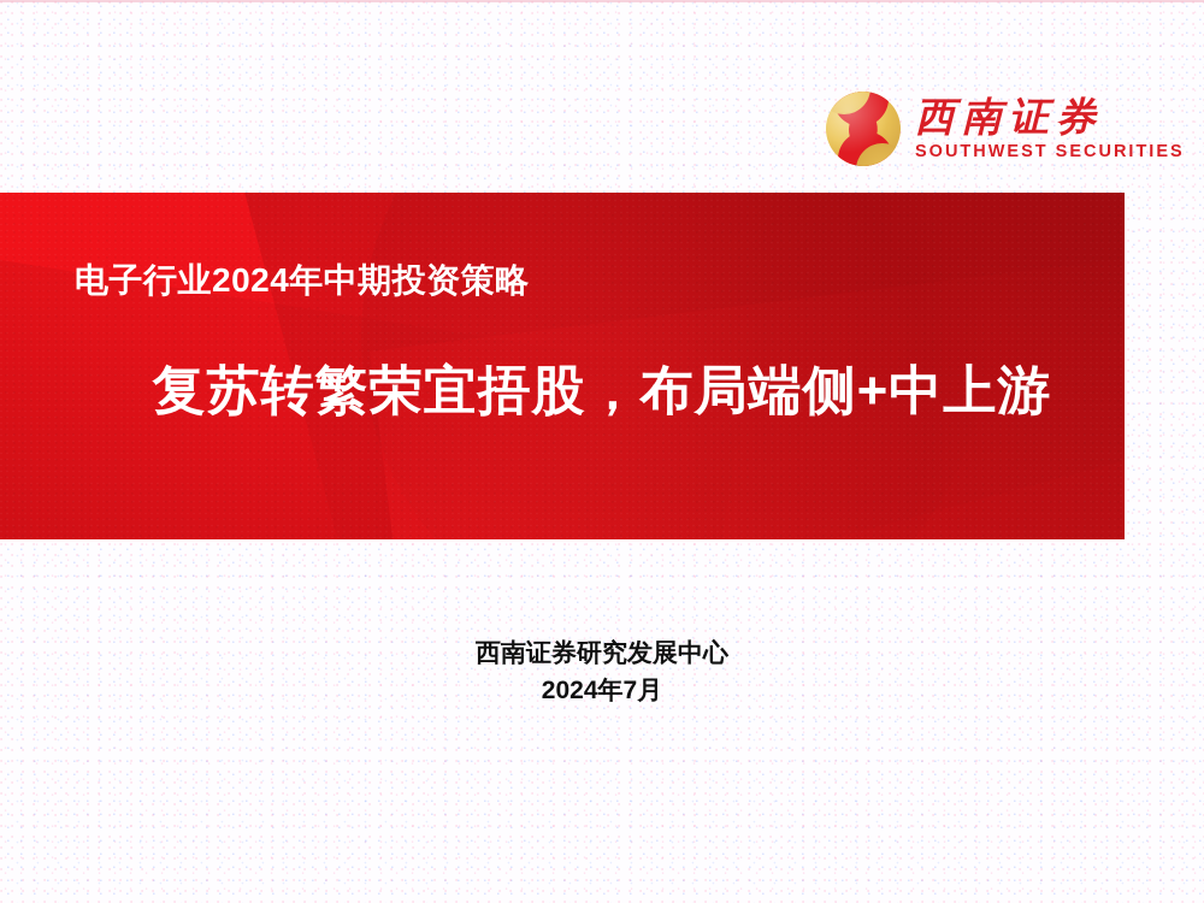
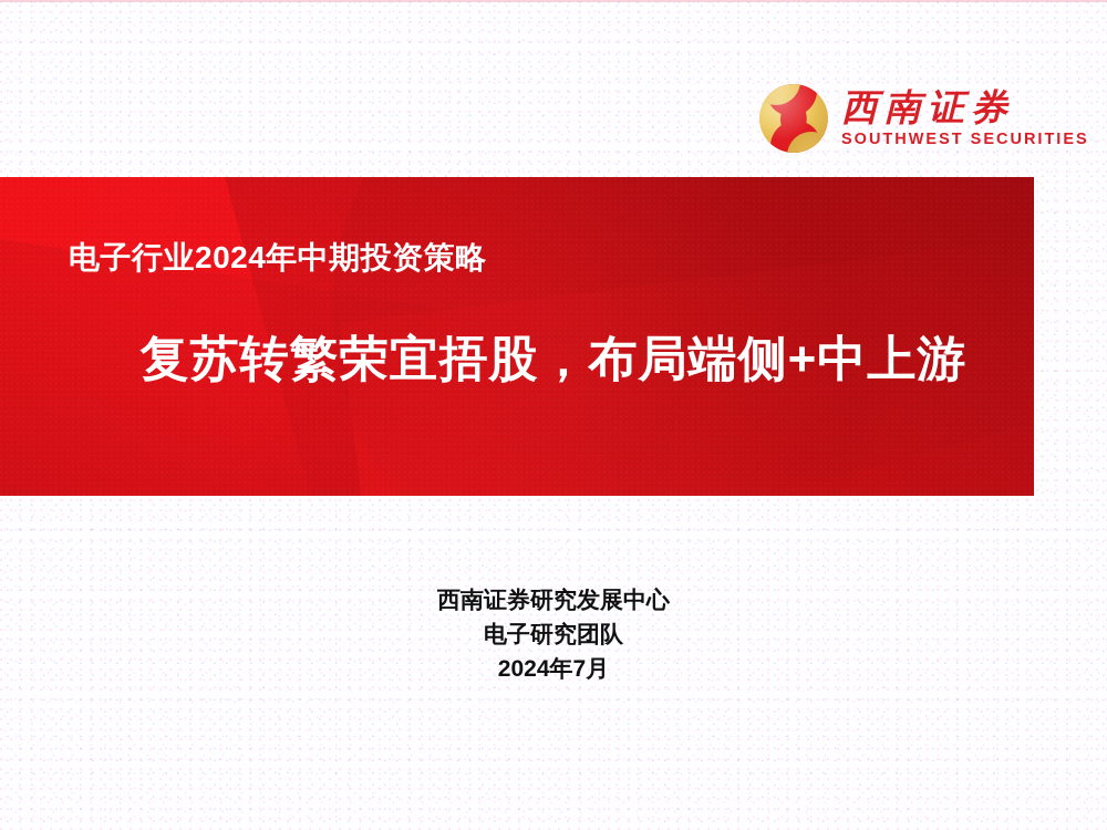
  西南证券
  SOUTHWEST SECURITIES
  电子行业2024年中期投资策略
  复苏转繁荣宜捂股，布局端侧+中上游
  西南证券研究发展中心
+ 电子研究团队
  2024年7月
